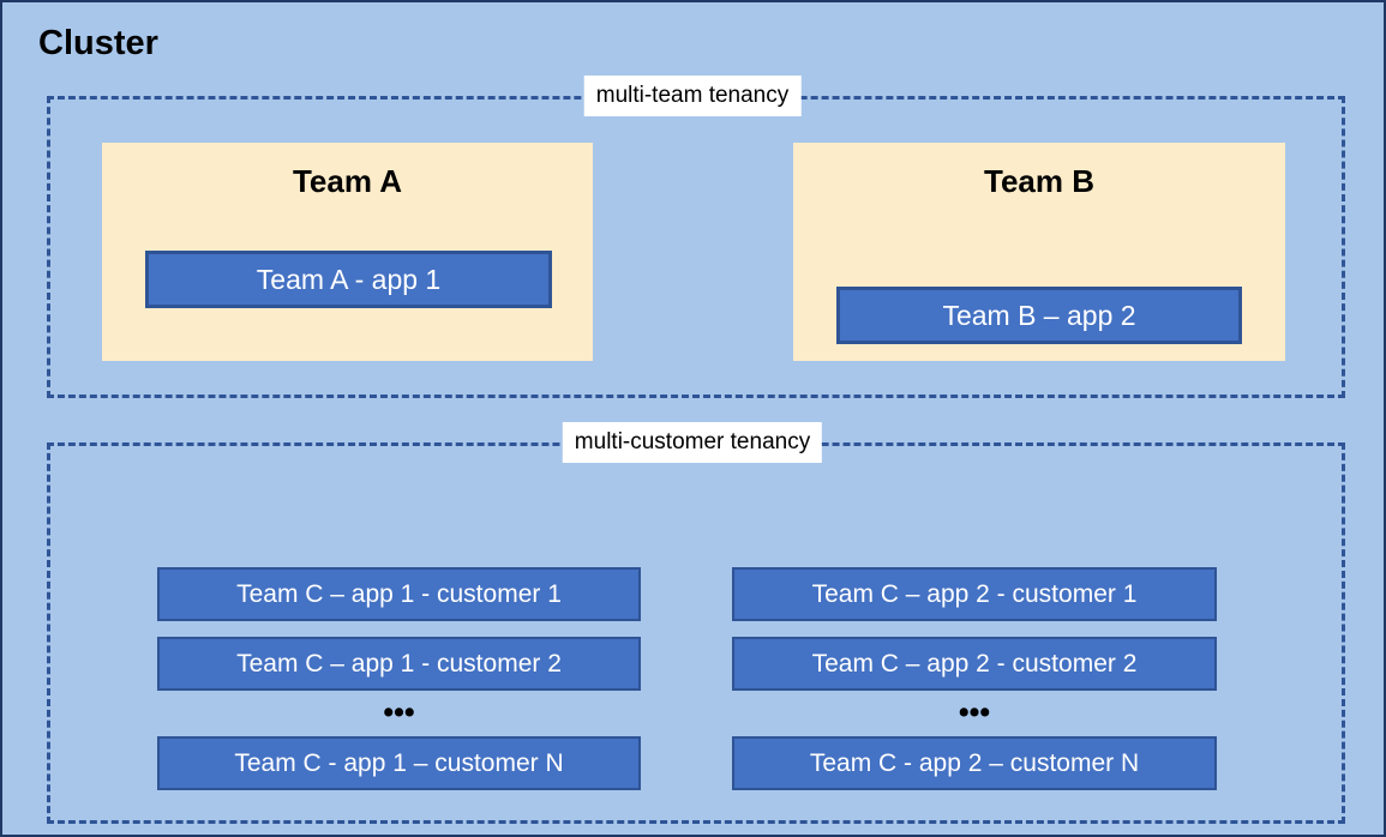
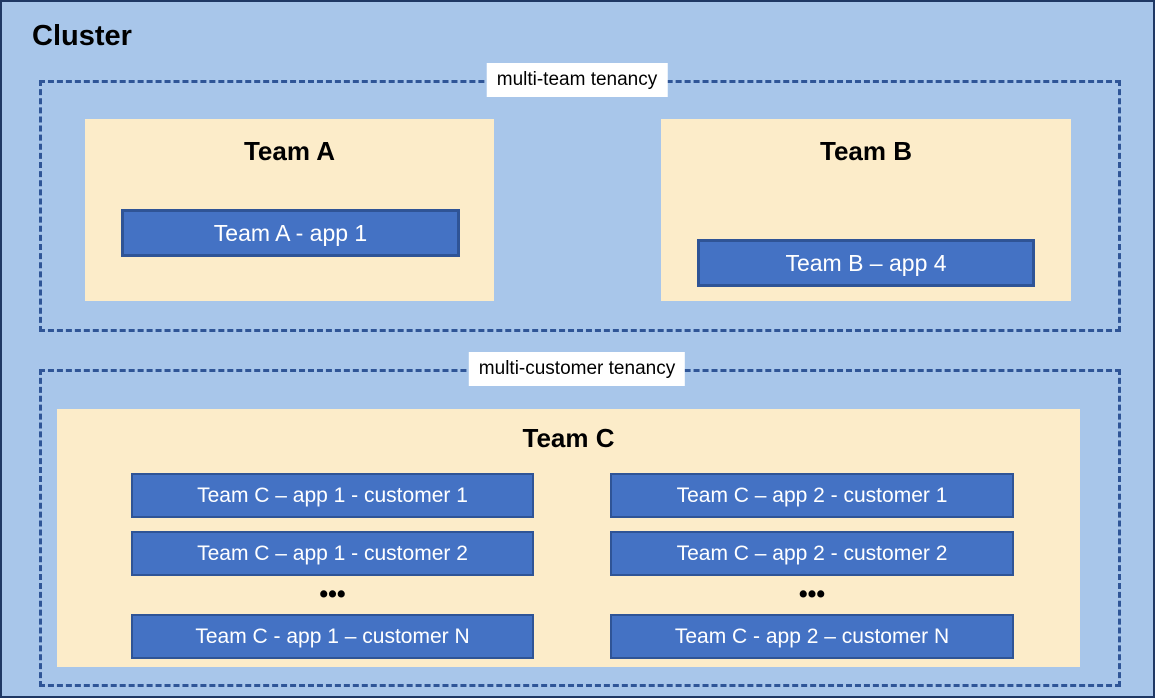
  Cluster
  multi-team tenancy
  Team A
  Team A - app 1
  Team B
- Team B – app 2
+ Team B – app 4
  multi-customer tenancy
+ Team C
  Team C – app 1 - customer 1
  Team C – app 1 - customer 2
  •••
  Team C - app 1 – customer N
  Team C – app 2 - customer 1
  Team C – app 2 - customer 2
  •••
  Team C - app 2 – customer N
